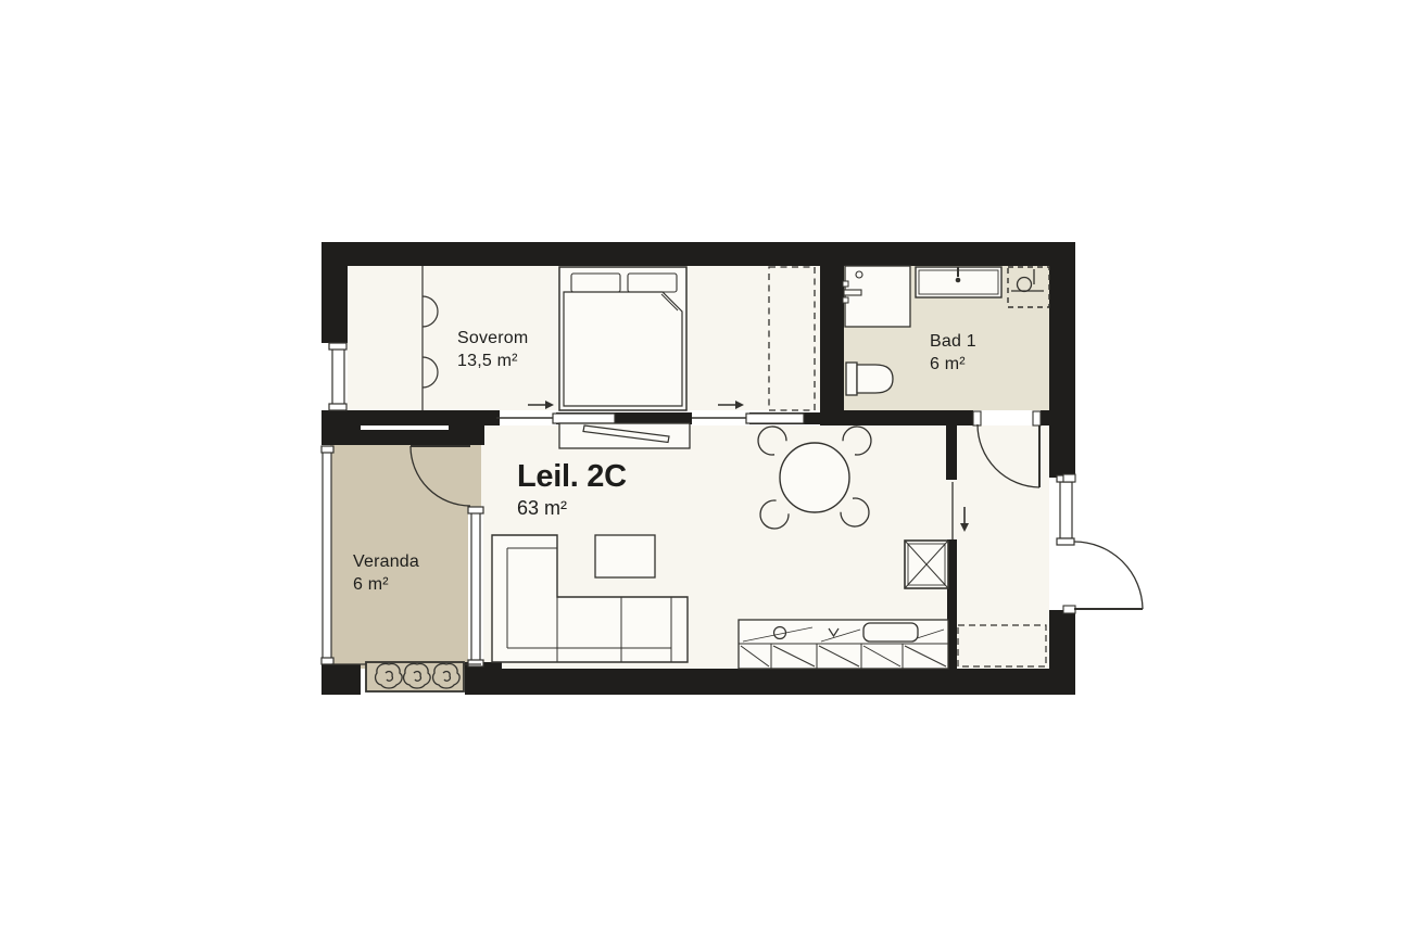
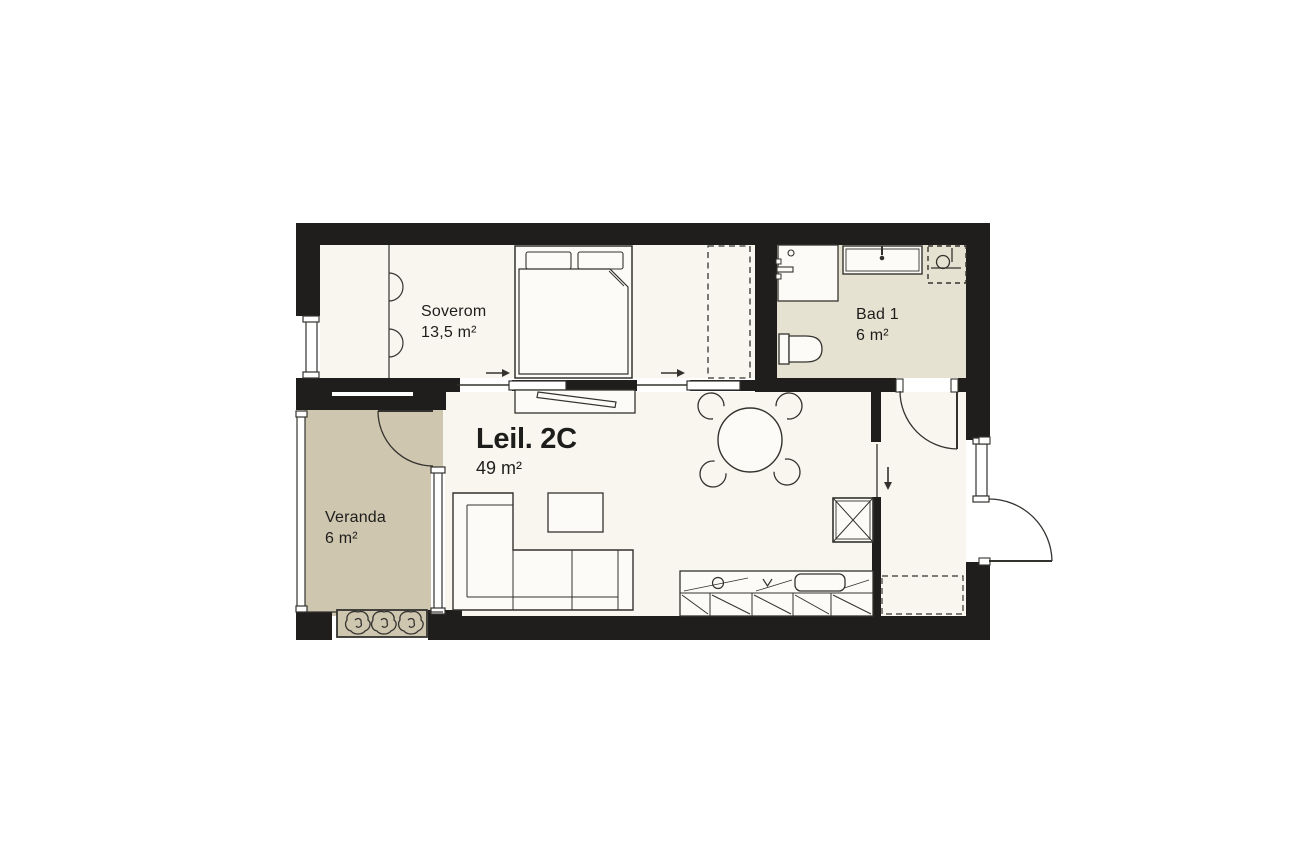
  Leil. 2C
- 63 m²
+ 49 m²
  Soverom
  13,5 m²
  Bad 1
  6 m²
  Veranda
  6 m²
